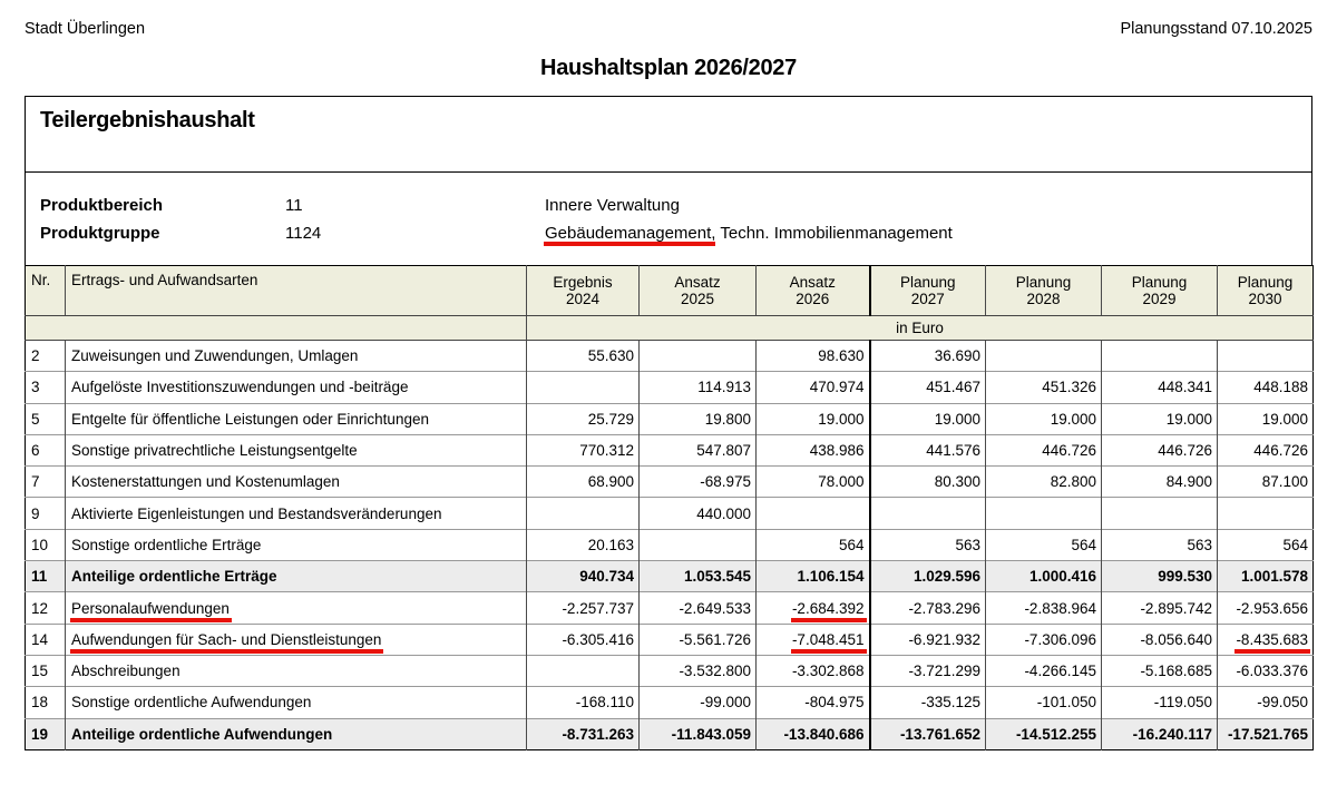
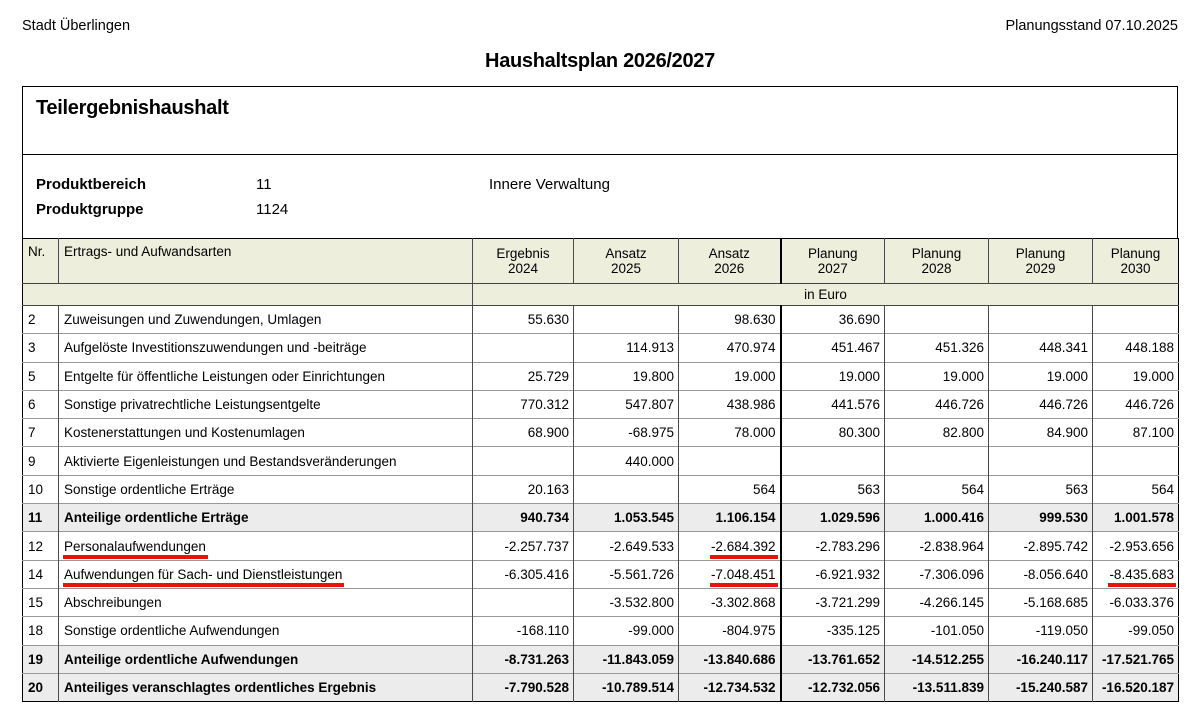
  Stadt Überlingen
  Planungsstand 07.10.2025
  Haushaltsplan 2026/2027
  Teilergebnishaushalt
  Produktbereich
  11
  Innere Verwaltung
  Produktgruppe
  1124
- Gebäudemanagement, Techn. Immobilienmanagement
  Nr.	Ertrags- und Aufwandsarten	Ergebnis2024	Ansatz2025	Ansatz2026	Planung2027	Planung2028	Planung2029	Planung2030
  	in Euro
  2	Zuweisungen und Zuwendungen, Umlagen	55.630		98.630	36.690
  3	Aufgelöste Investitionszuwendungen und -beiträge		114.913	470.974	451.467	451.326	448.341	448.188
  5	Entgelte für öffentliche Leistungen oder Einrichtungen	25.729	19.800	19.000	19.000	19.000	19.000	19.000
  6	Sonstige privatrechtliche Leistungsentgelte	770.312	547.807	438.986	441.576	446.726	446.726	446.726
  7	Kostenerstattungen und Kostenumlagen	68.900	-68.975	78.000	80.300	82.800	84.900	87.100
  9	Aktivierte Eigenleistungen und Bestandsveränderungen		440.000
  10	Sonstige ordentliche Erträge	20.163		564	563	564	563	564
  11	Anteilige ordentliche Erträge	940.734	1.053.545	1.106.154	1.029.596	1.000.416	999.530	1.001.578
  12	Personalaufwendungen	-2.257.737	-2.649.533	-2.684.392	-2.783.296	-2.838.964	-2.895.742	-2.953.656
  14	Aufwendungen für Sach- und Dienstleistungen	-6.305.416	-5.561.726	-7.048.451	-6.921.932	-7.306.096	-8.056.640	-8.435.683
  15	Abschreibungen		-3.532.800	-3.302.868	-3.721.299	-4.266.145	-5.168.685	-6.033.376
  18	Sonstige ordentliche Aufwendungen	-168.110	-99.000	-804.975	-335.125	-101.050	-119.050	-99.050
  19	Anteilige ordentliche Aufwendungen	-8.731.263	-11.843.059	-13.840.686	-13.761.652	-14.512.255	-16.240.117	-17.521.765
+ 20	Anteiliges veranschlagtes ordentliches Ergebnis	-7.790.528	-10.789.514	-12.734.532	-12.732.056	-13.511.839	-15.240.587	-16.520.187
